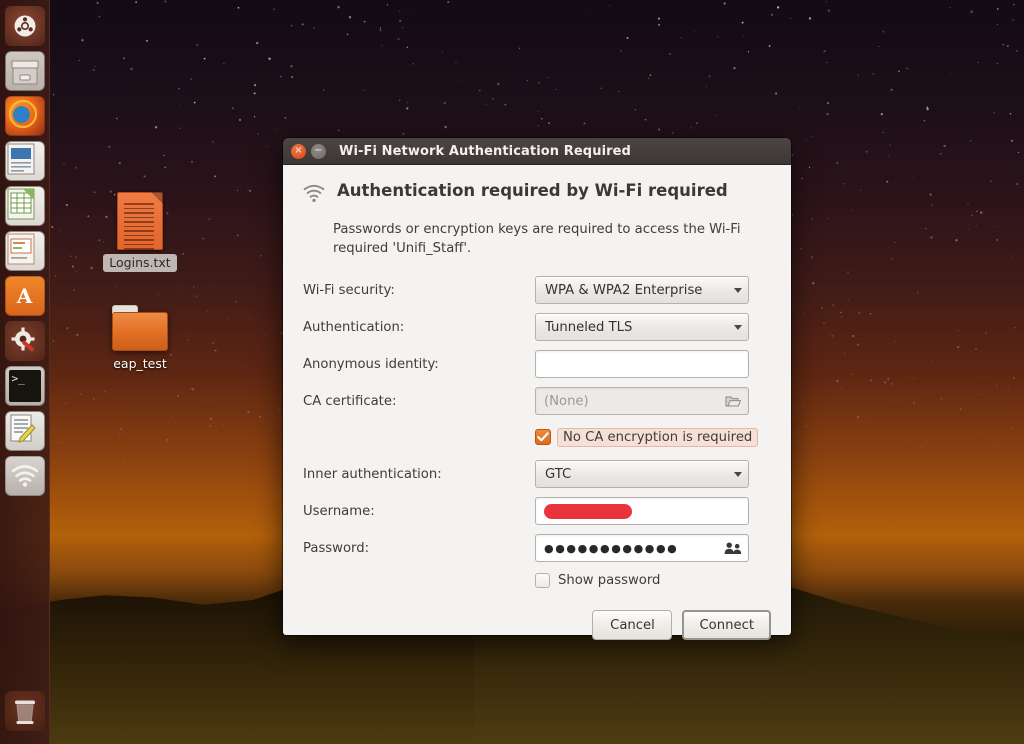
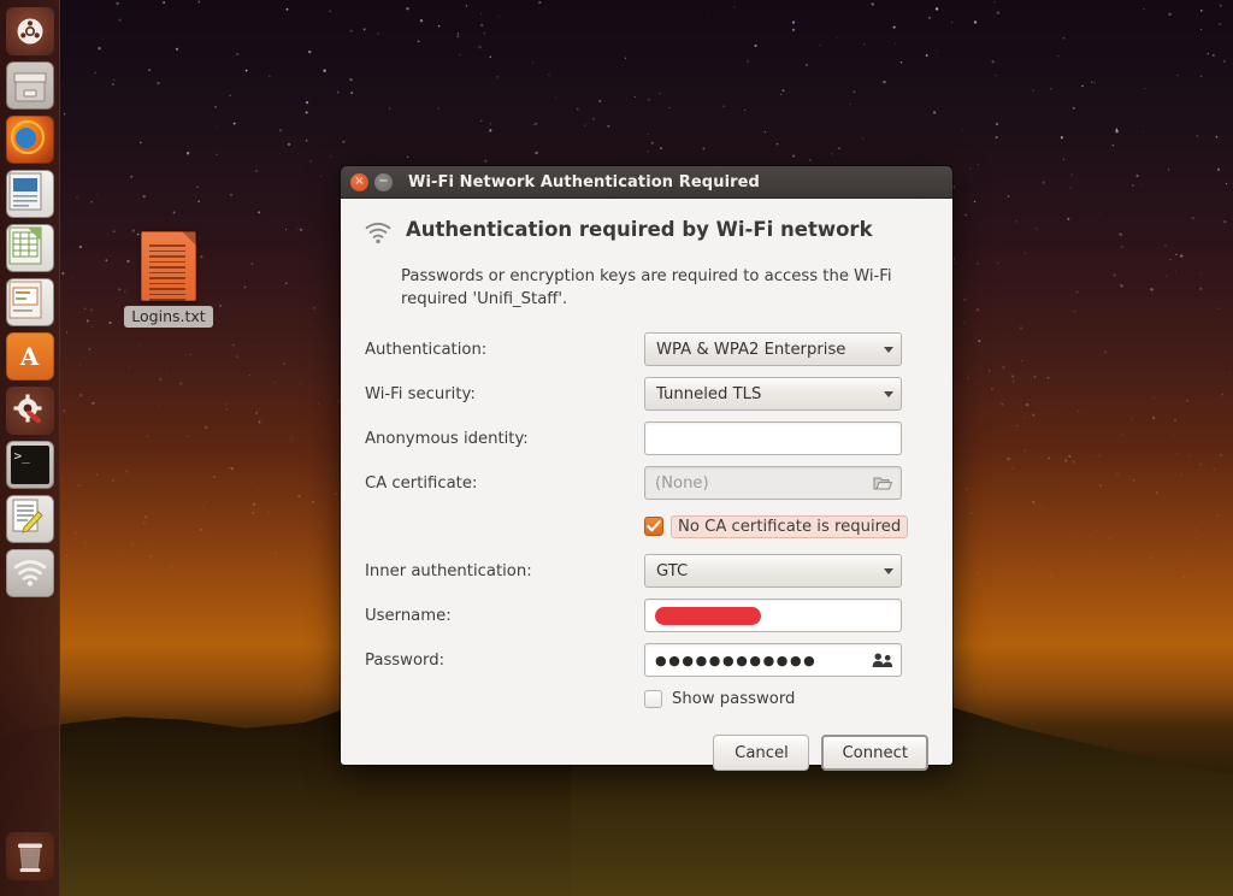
  Logins.txt
- eap_test
  A
  >_
  ×
  −
  Wi-Fi Network Authentication Required
- Authentication required by Wi-Fi required
+ Authentication required by Wi-Fi network
  Passwords or encryption keys are required to access the Wi-Fi required 'Unifi_Staff'.
- Wi-Fi security:
+ Authentication:
  WPA & WPA2 Enterprise
- Authentication:
+ Wi-Fi security:
  Tunneled TLS
  Anonymous identity:
  CA certificate:
  (None)
- No CA encryption is required
+ No CA certificate is required
  Inner authentication:
  GTC
  Username:
  Password:
  ●●●●●●●●●●●●
  Show password
  Cancel
  Connect
